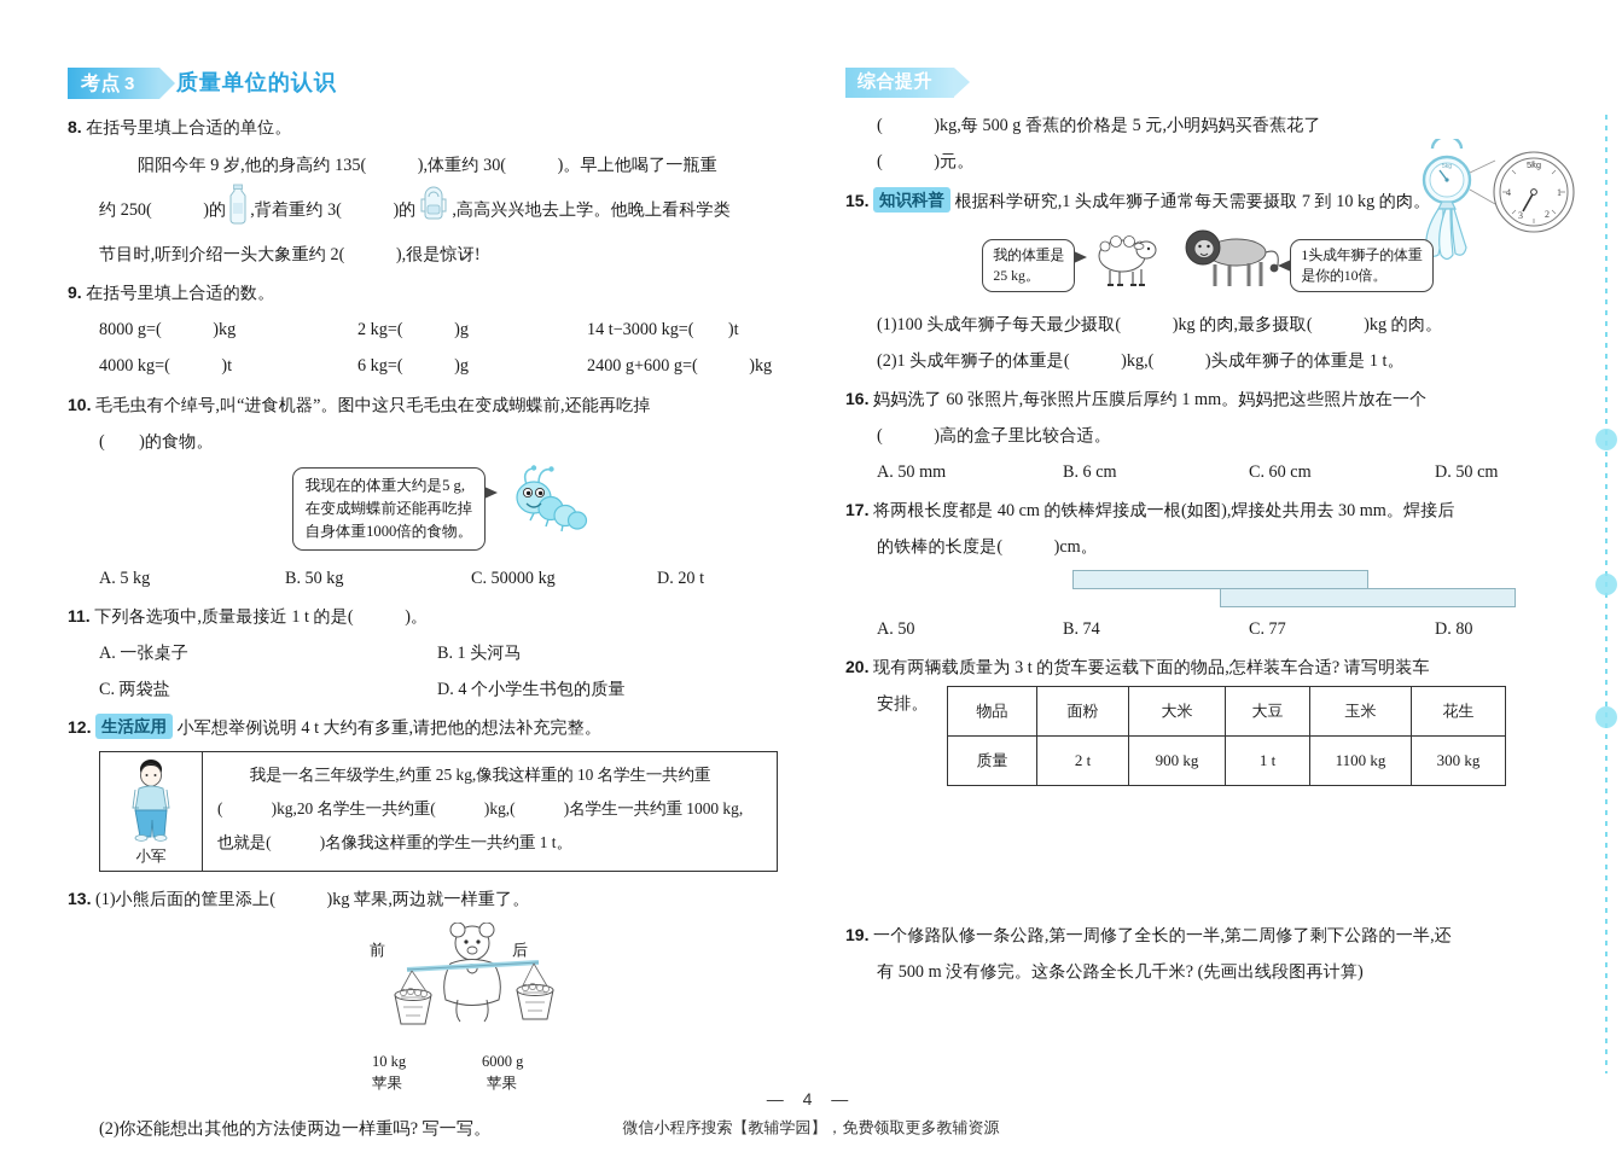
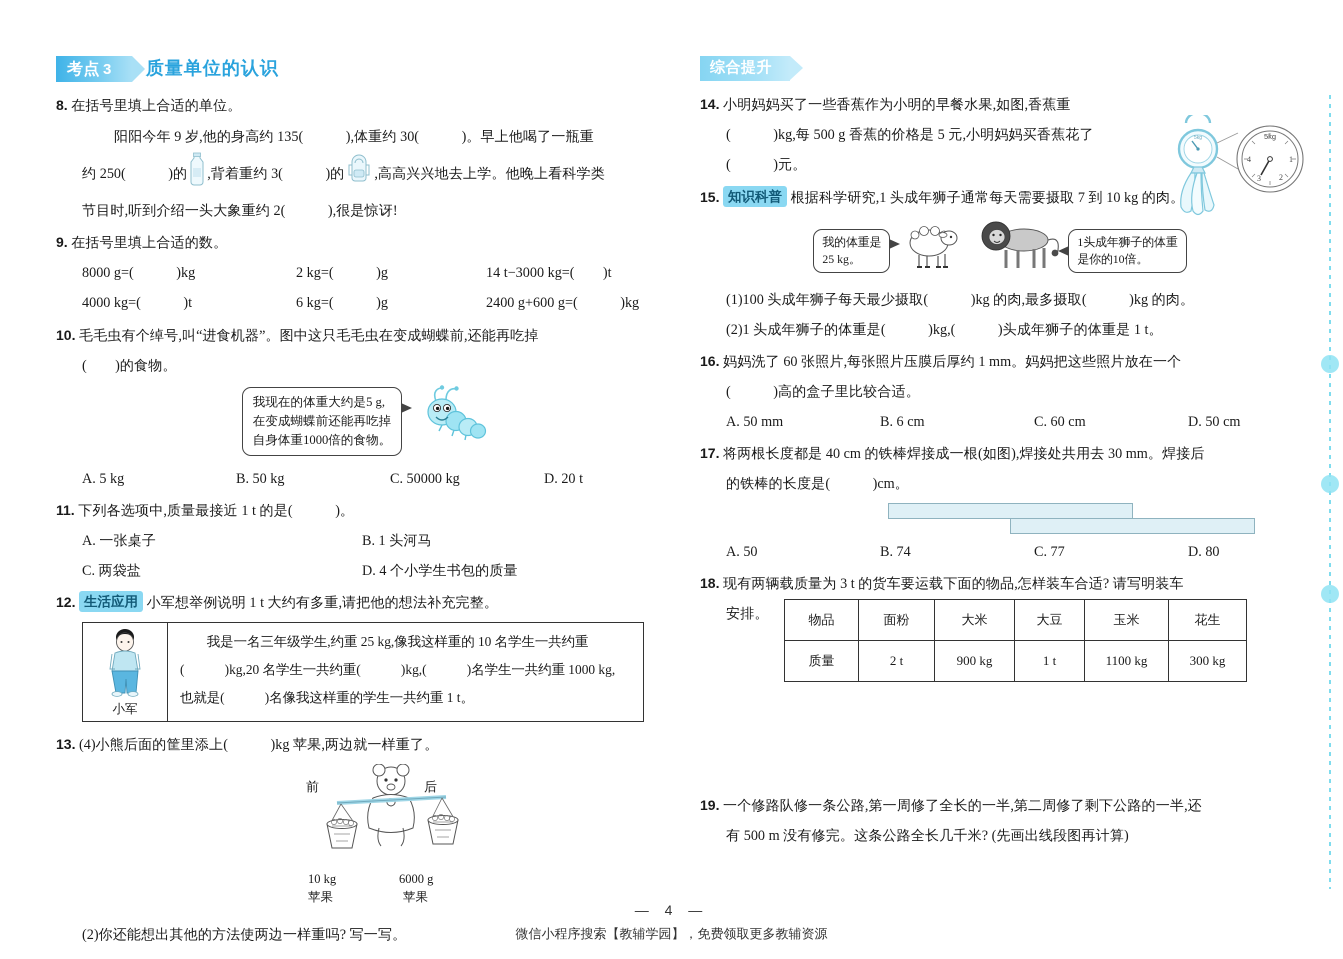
  考点
  3
  质量单位的认识
  8. 在括号里填上合适的单位。
  阳阳今年 9 岁,他的身高约 135( ),体重约 30( )。早上他喝了一瓶重
  约 250( )的
  ,背着重约 3( )的
  ,高高兴兴地去上学。他晚上看科学类
  节目时,听到介绍一头大象重约 2( ),很是惊讶!
  9. 在括号里填上合适的数。
  8000 g=( )kg
  2 kg=( )g
  14 t−3000 kg=( )t
  4000 kg=( )t
  6 kg=( )g
  2400 g+600 g=( )kg
  10. 毛毛虫有个绰号,叫“进食机器”。图中这只毛毛虫在变成蝴蝶前,还能再吃掉
  ( )的食物。
  我现在的体重大约是5 g,
  在变成蝴蝶前还能再吃掉
  自身体重1000倍的食物。
  A. 5 kg
  B. 50 kg
  C. 50000 kg
  D. 20 t
  11. 下列各选项中,质量最接近 1 t 的是( )。
  A. 一张桌子
  B. 1 头河马
  C. 两袋盐
  D. 4 个小学生书包的质量
- 12. 生活应用 小军想举例说明 4 t 大约有多重,请把他的想法补充完整。
+ 12. 生活应用 小军想举例说明 1 t 大约有多重,请把他的想法补充完整。
  小军
  我是一名三年级学生,约重 25 kg,像我这样重的 10 名学生一共约重
  ( )kg,20 名学生一共约重( )kg,( )名学生一共约重 1000 kg,
  也就是( )名像我这样重的学生一共约重 1 t。
- 13. (1)小熊后面的筐里添上( )kg 苹果,两边就一样重了。
+ 13. (4)小熊后面的筐里添上( )kg 苹果,两边就一样重了。
  前
  后
  10 kg
  苹果
  6000 g
  苹果
  (2)你还能想出其他的方法使两边一样重吗? 写一写。
  综合提升
+ 14. 小明妈妈买了一些香蕉作为小明的早餐水果,如图,香蕉重
  ( )kg,每 500 g 香蕉的价格是 5 元,小明妈妈买香蕉花了
  ( )元。
  1
  2
  3
  4
  15. 知识科普 根据科学研究,1 头成年狮子通常每天需要摄取 7 到 10 kg 的肉。
  我的体重是
  25 kg。
  1头成年狮子的体重
  是你的10倍。
  (1)100 头成年狮子每天最少摄取( )kg 的肉,最多摄取( )kg 的肉。
  (2)1 头成年狮子的体重是( )kg,( )头成年狮子的体重是 1 t。
  16. 妈妈洗了 60 张照片,每张照片压膜后厚约 1 mm。妈妈把这些照片放在一个
  ( )高的盒子里比较合适。
  A. 50 mm
  B. 6 cm
  C. 60 cm
  D. 50 cm
  17. 将两根长度都是 40 cm 的铁棒焊接成一根(如图),焊接处共用去 30 mm。焊接后
  的铁棒的长度是( )cm。
  A. 50
  B. 74
  C. 77
  D. 80
- 20. 现有两辆载质量为 3 t 的货车要运载下面的物品,怎样装车合适? 请写明装车
+ 18. 现有两辆载质量为 3 t 的货车要运载下面的物品,怎样装车合适? 请写明装车
  安排。
  物品	面粉	大米	大豆	玉米	花生
  质量	2 t	900 kg	1 t	1100 kg	300 kg
  19. 一个修路队修一条公路,第一周修了全长的一半,第二周修了剩下公路的一半,还
  有 500 m 没有修完。这条公路全长几千米? (先画出线段图再计算)
  — 4 —
  微信小程序搜索【教辅学园】，免费领取更多教辅资源
